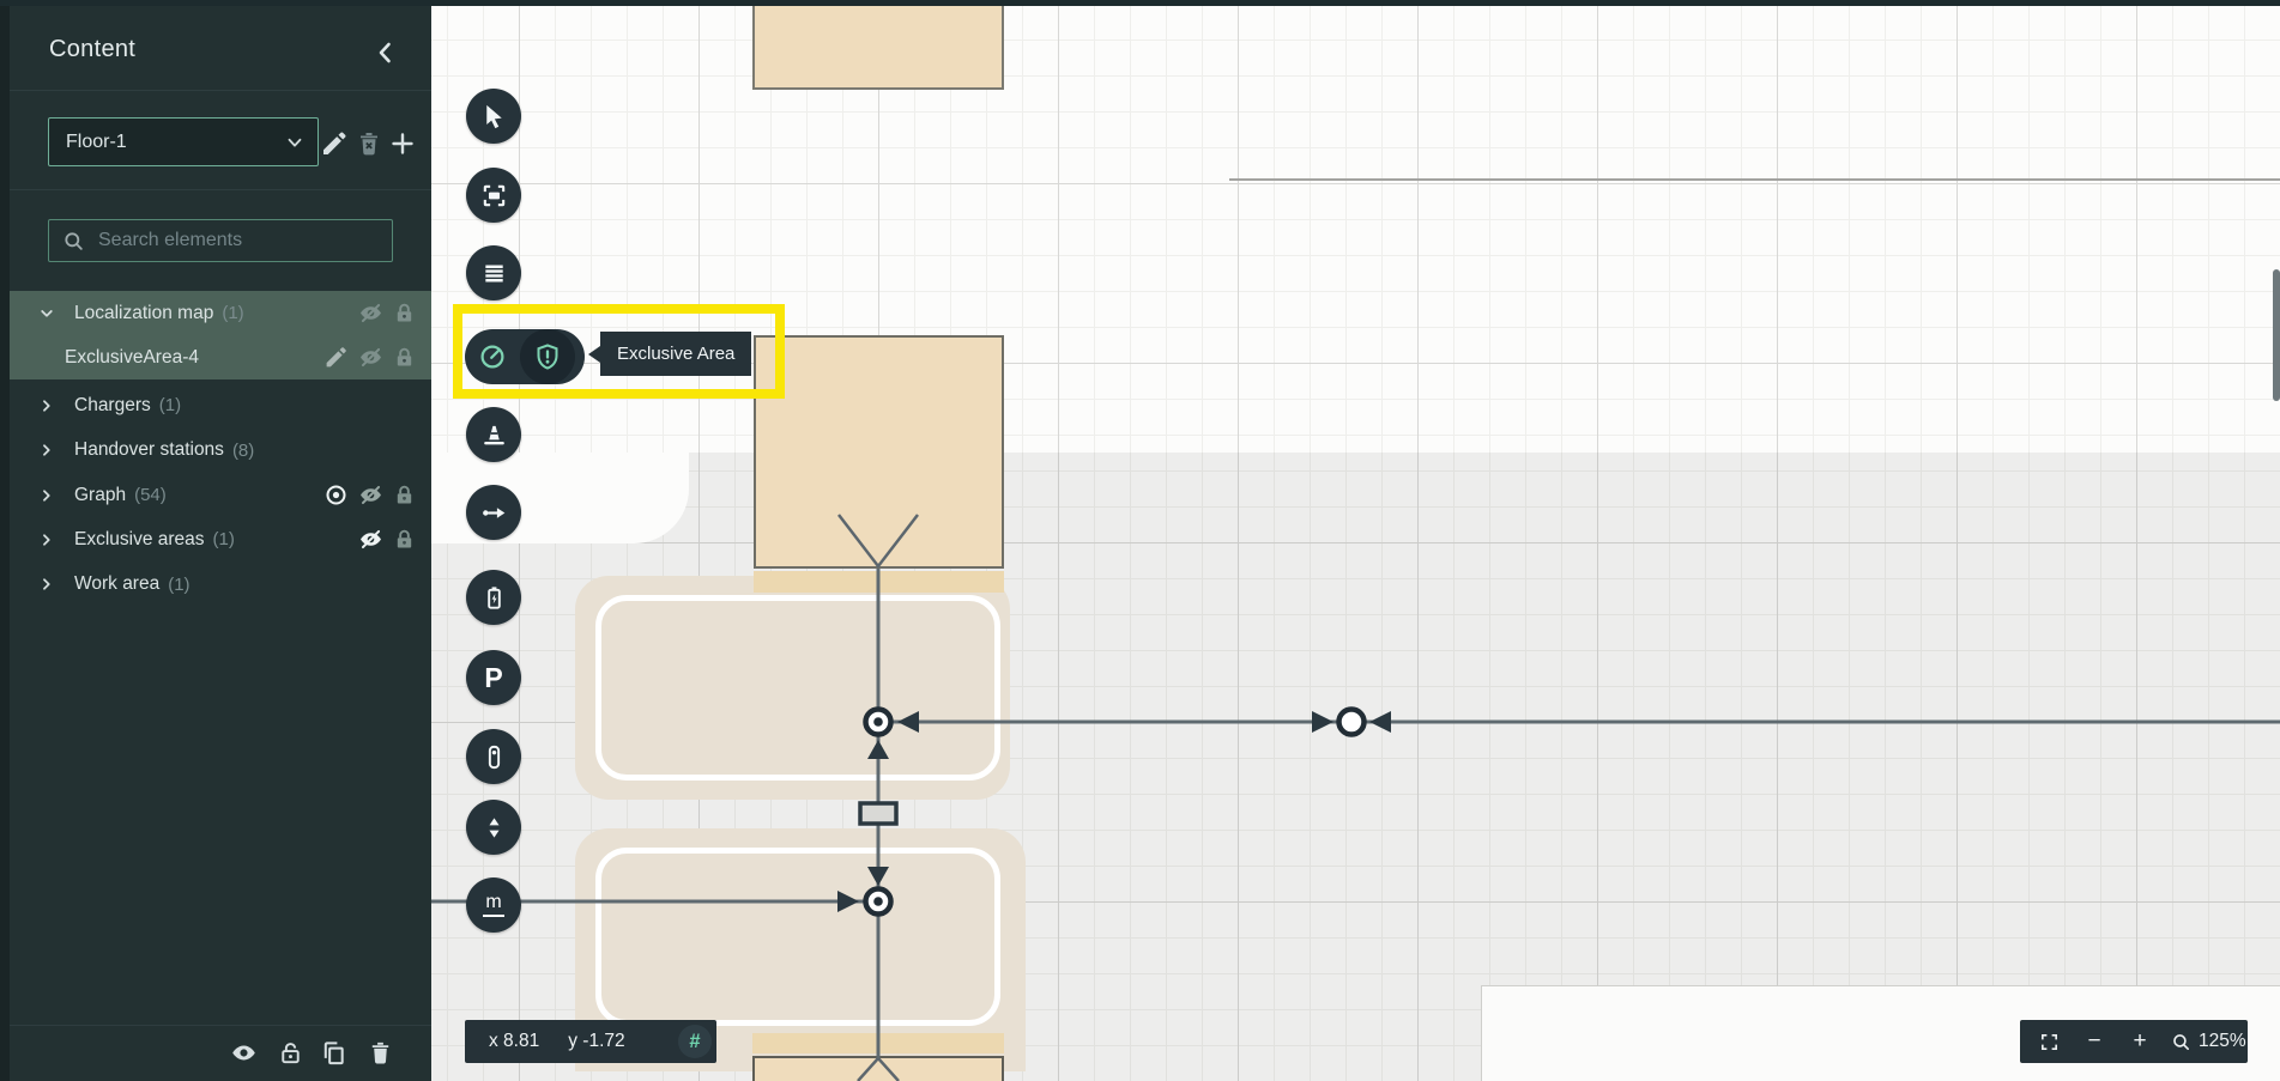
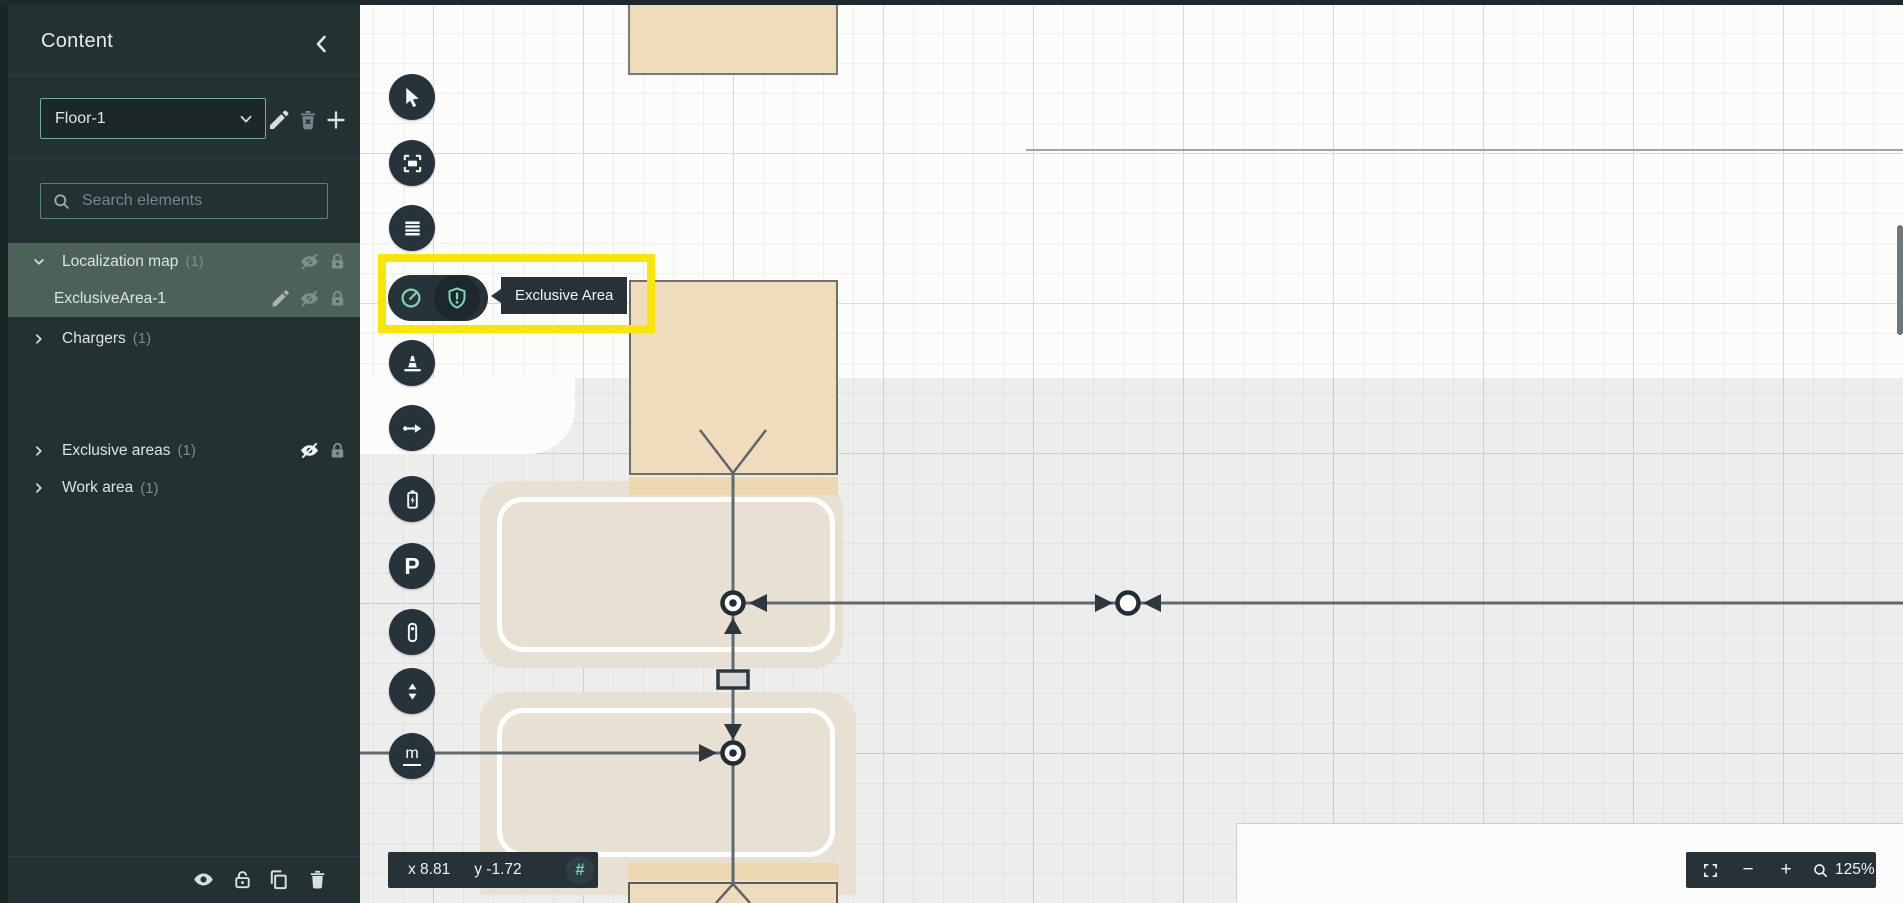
  Content
  Floor-1
  Search elements
  Localization map
  (1)
- ExclusiveArea-4
+ ExclusiveArea-1
  Chargers
  (1)
- Handover stations
- (8)
- Graph
- (54)
  Exclusive areas
  (1)
  Work area
  (1)
  P
  m
  Exclusive Area
  x 8.81
  y -1.72
  #
  −
  +
  125%
